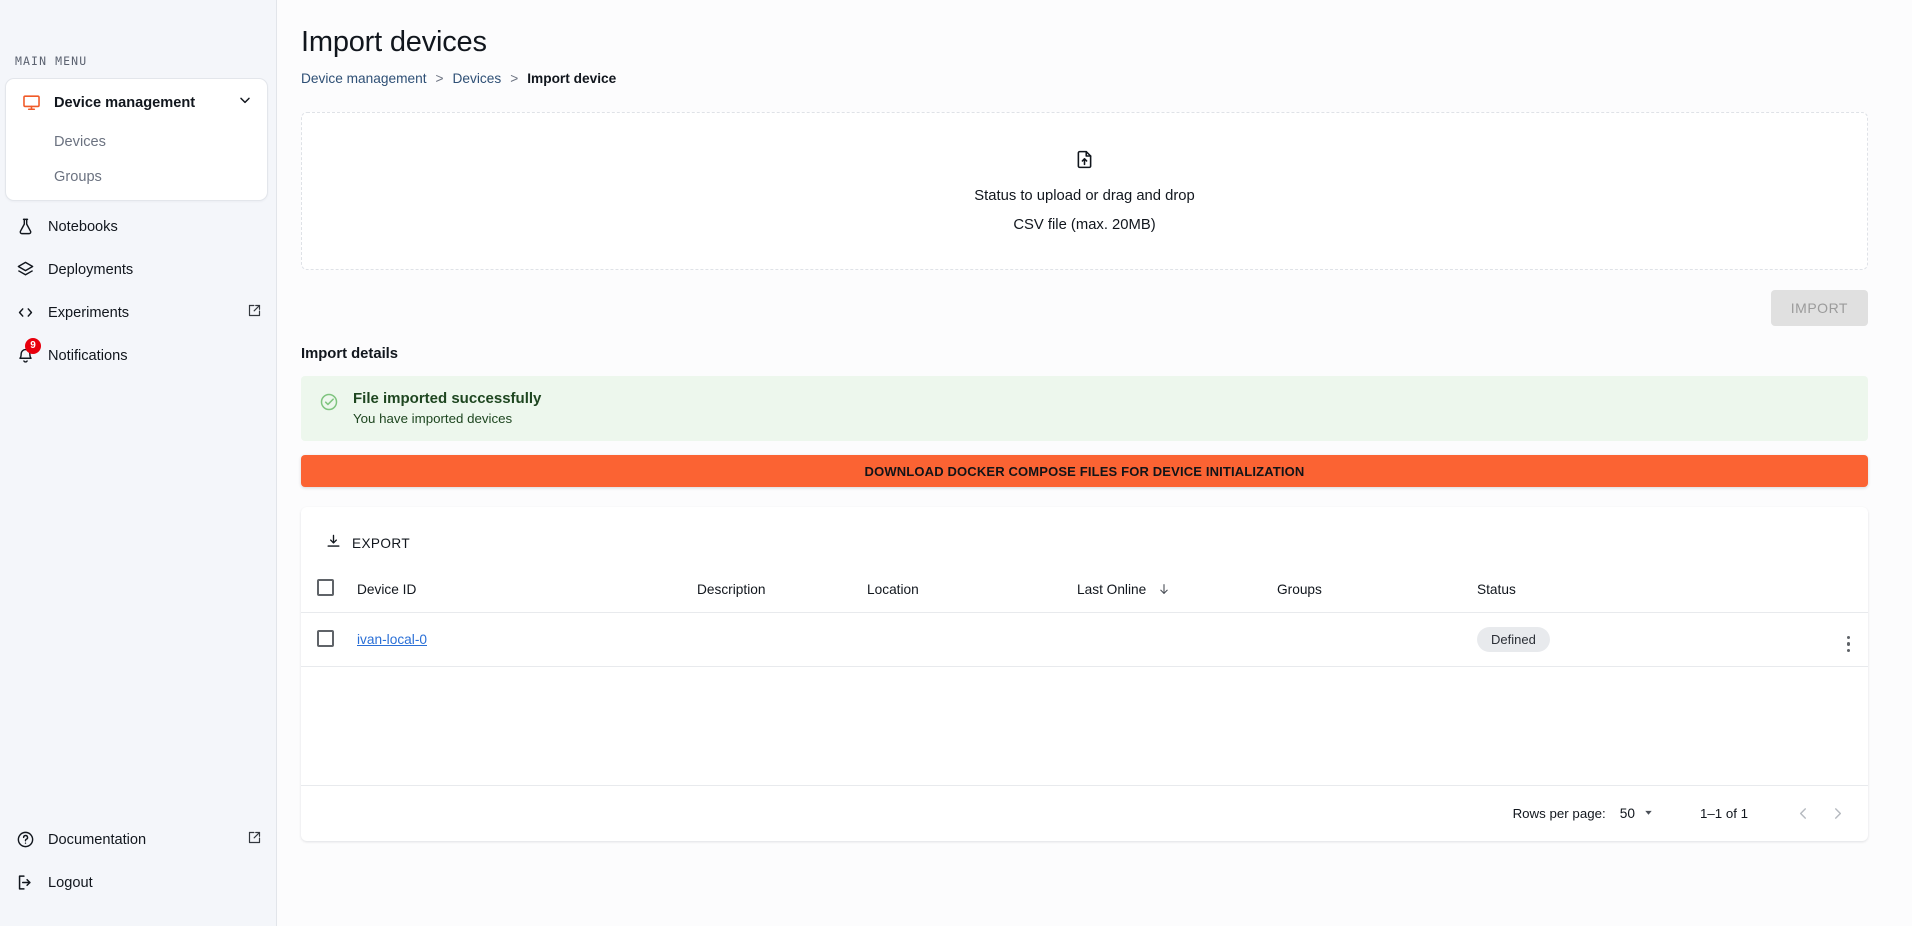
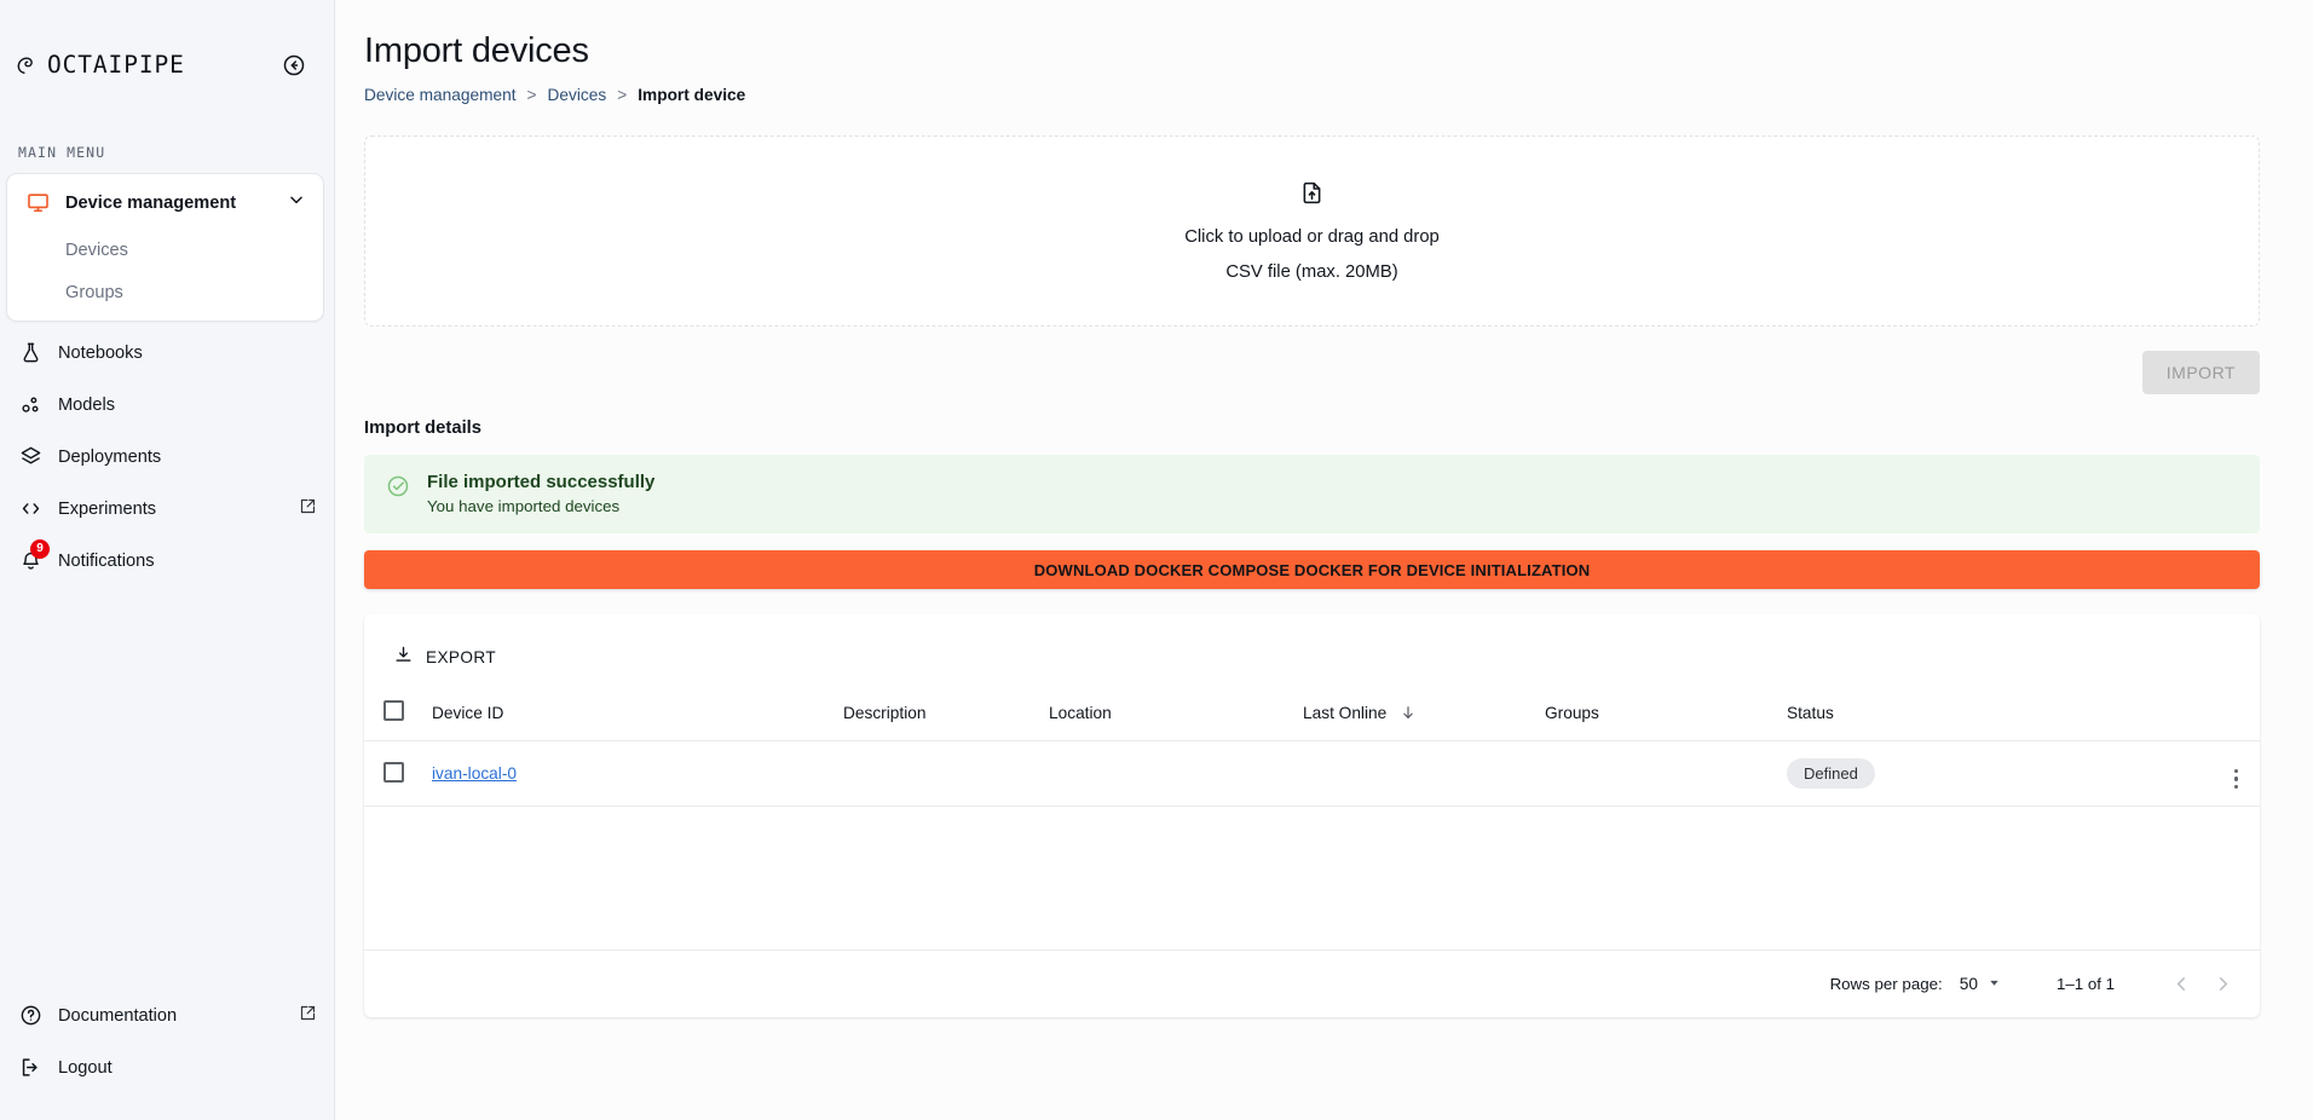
+ OCTAIPIPE
  MAIN MENU
  Device management
  Devices
  Groups
  Notebooks
+ Models
  Deployments
  Experiments
  9
  Notifications
  Documentation
  Logout
  Import devices
  Device management
  >
  Devices
  >
  Import device
- Status to upload or drag and drop
+ Click to upload or drag and drop
  CSV file (max. 20MB)
  IMPORT
  Import details
  File imported successfully
  You have imported devices
- DOWNLOAD DOCKER COMPOSE FILES FOR DEVICE INITIALIZATION
+ DOWNLOAD DOCKER COMPOSE DOCKER FOR DEVICE INITIALIZATION
  EXPORT
  	Device ID	Description	Location	Last Online	Groups	Status
  	ivan-local-0					Defined
  Rows per page:
  50
  1–1 of 1
